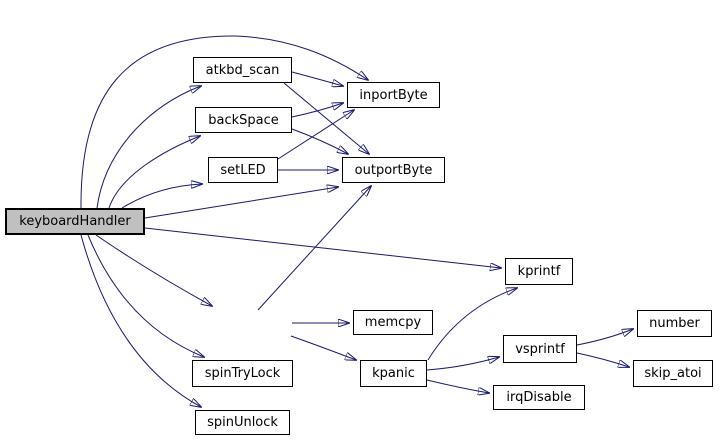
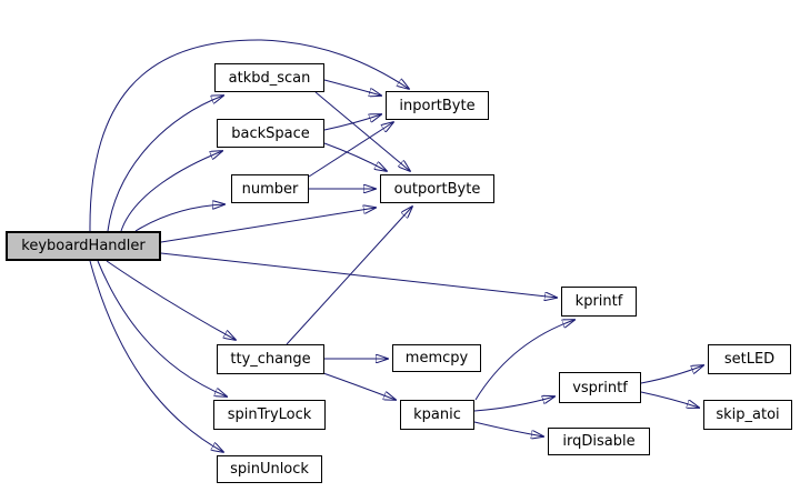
  keyboardHandler
  atkbd_scan
  backSpace
- setLED
+ number
  inportByte
  outportByte
  kprintf
+ tty_change
  memcpy
  spinTryLock
  spinUnlock
  kpanic
  vsprintf
  irqDisable
- number
+ setLED
  skip_atoi
